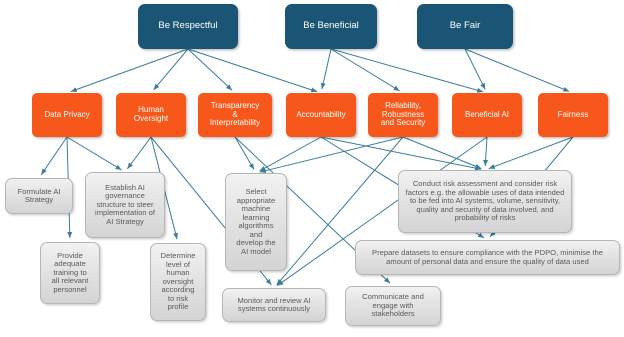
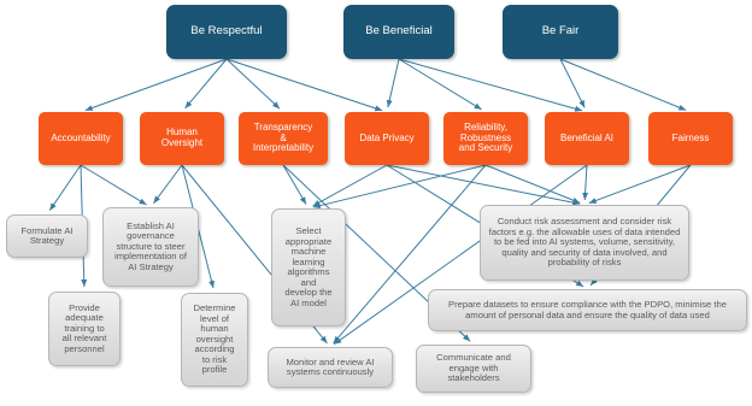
  Be Respectful
  Be Beneficial
  Be Fair
- Data Privacy
+ Accountability
  Human
  Oversight
  Transparency
  &
  Interpretability
- Accountability
+ Data Privacy
  Reliability,
  Robustness
  and Security
  Beneficial AI
  Fairness
  Formulate AI
  Strategy
  Establish AI
  governance
  structure to steer
  implementation of
  AI Strategy
  Provide
  adequate
  training to
  all relevant
  personnel
  Determine
  level of
  human
  oversight
  according
  to risk
  profile
  Select
  appropriate
  machine
  learning
  algorithms
  and
  develop the
  AI model
  Conduct risk assessment and consider risk factors e.g. the allowable uses of data intended to be fed into AI systems, volume, sensitivity, quality and security of data involved, and probability of risks
  Prepare datasets to ensure compliance with the PDPO, minimise the amount of personal data and ensure the quality of data used
  Monitor and review AI
  systems continuously
  Communicate and
  engage with
  stakeholders
